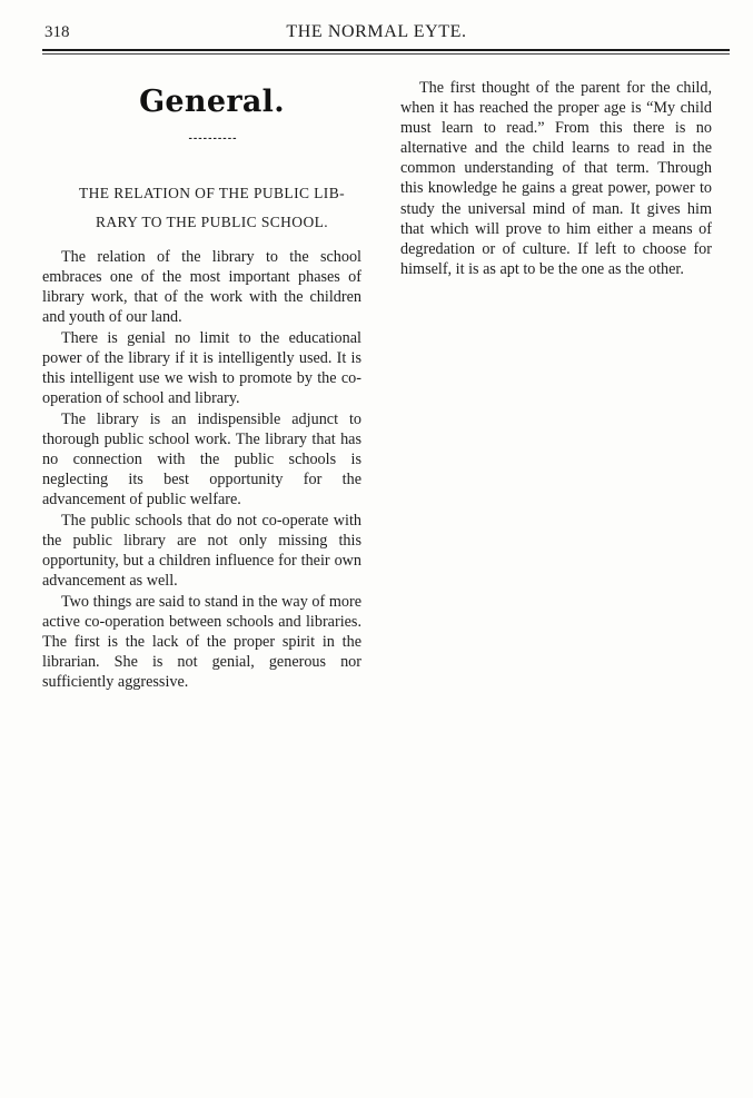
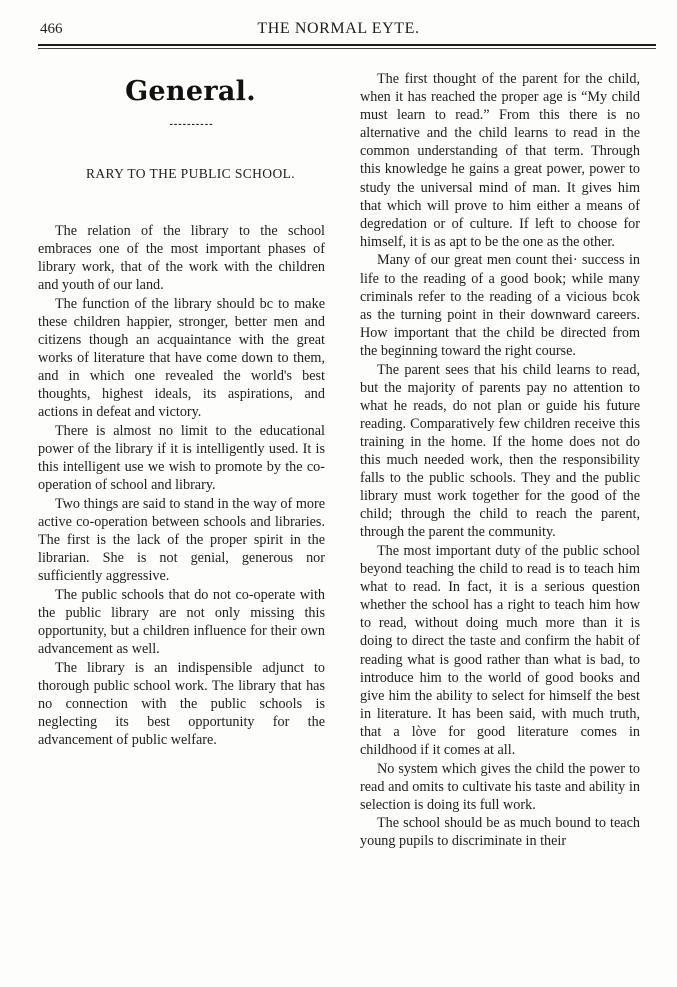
- 318
+ 466
  THE NORMAL EYTE.
  General.
  ----------
- THE RELATION OF THE PUBLIC LIB-
  RARY TO THE PUBLIC SCHOOL.
  The relation of the library to the school embraces one of the most important phases of library work, that of the work with the children and youth of our land.
+ The function of the library should bc to make these children happier, stronger, better men and citizens though an acquaintance with the great works of literature that have come down to them, and in which one revealed the world's best thoughts, highest ideals, its aspirations, and actions in defeat and victory.
- There is genial no limit to the educational power of the library if it is intelligently used. It is this intelligent use we wish to promote by the co-operation of school and library.
+ There is almost no limit to the educational power of the library if it is intelligently used. It is this intelligent use we wish to promote by the co-operation of school and library.
- The library is an indispensible adjunct to thorough public school work. The library that has no connection with the public schools is neglecting its best opportunity for the advancement of public welfare.
+ Two things are said to stand in the way of more active co-operation between schools and libraries. The first is the lack of the proper spirit in the librarian. She is not genial, generous nor sufficiently aggressive.
  The public schools that do not co-operate with the public library are not only missing this opportunity, but a children influence for their own advancement as well.
- Two things are said to stand in the way of more active co-operation between schools and libraries. The first is the lack of the proper spirit in the librarian. She is not genial, generous nor sufficiently aggressive.
+ The library is an indispensible adjunct to thorough public school work. The library that has no connection with the public schools is neglecting its best opportunity for the advancement of public welfare.
  The first thought of the parent for the child, when it has reached the proper age is “My child must learn to read.” From this there is no alternative and the child learns to read in the common understanding of that term. Through this knowledge he gains a great power, power to study the universal mind of man. It gives him that which will prove to him either a means of degredation or of culture. If left to choose for himself, it is as apt to be the one as the other.
+ Many of our great men count thei· success in life to the reading of a good book; while many criminals refer to the reading of a vicious bcok as the turning point in their downward careers. How important that the child be directed from the beginning toward the right course.
+ The parent sees that his child learns to read, but the majority of parents pay no attention to what he reads, do not plan or guide his future reading. Comparatively few children receive this training in the home. If the home does not do this much needed work, then the responsibility falls to the public schools. They and the public library must work together for the good of the child; through the child to reach the parent, through the parent the community.
+ The most important duty of the public school beyond teaching the child to read is to teach him what to read. In fact, it is a serious question whether the school has a right to teach him how to read, without doing much more than it is doing to direct the taste and confirm the habit of reading what is good rather than what is bad, to introduce him to the world of good books and give him the ability to select for himself the best in literature. It has been said, with much truth, that a lòve for good literature comes in childhood if it comes at all.
+ No system which gives the child the power to read and omits to cultivate his taste and ability in selection is doing its full work.
+ The school should be as much bound to teach young pupils to discriminate in their
